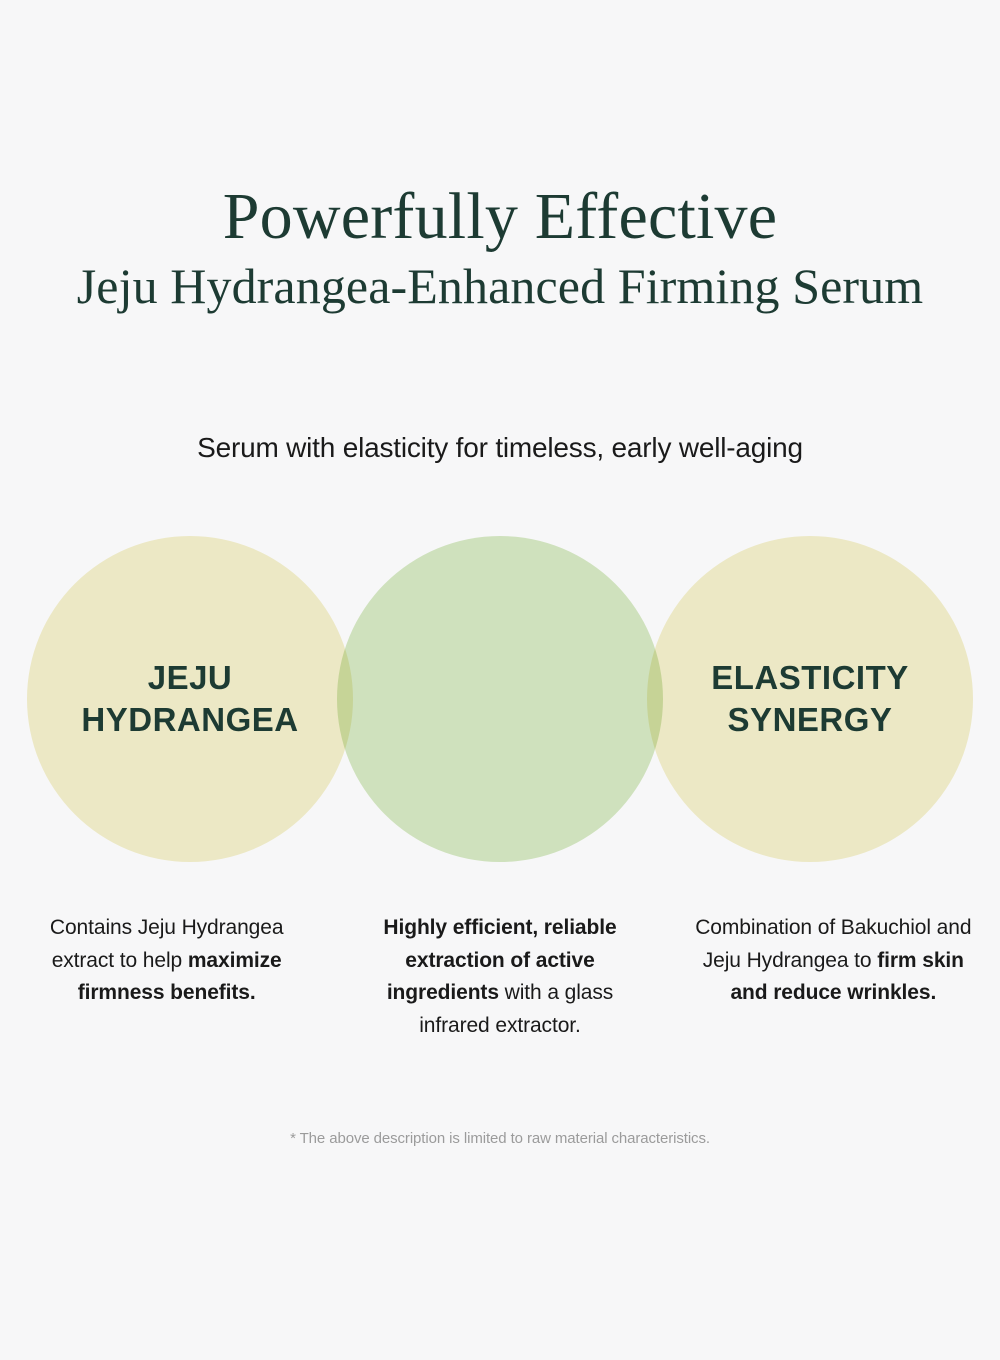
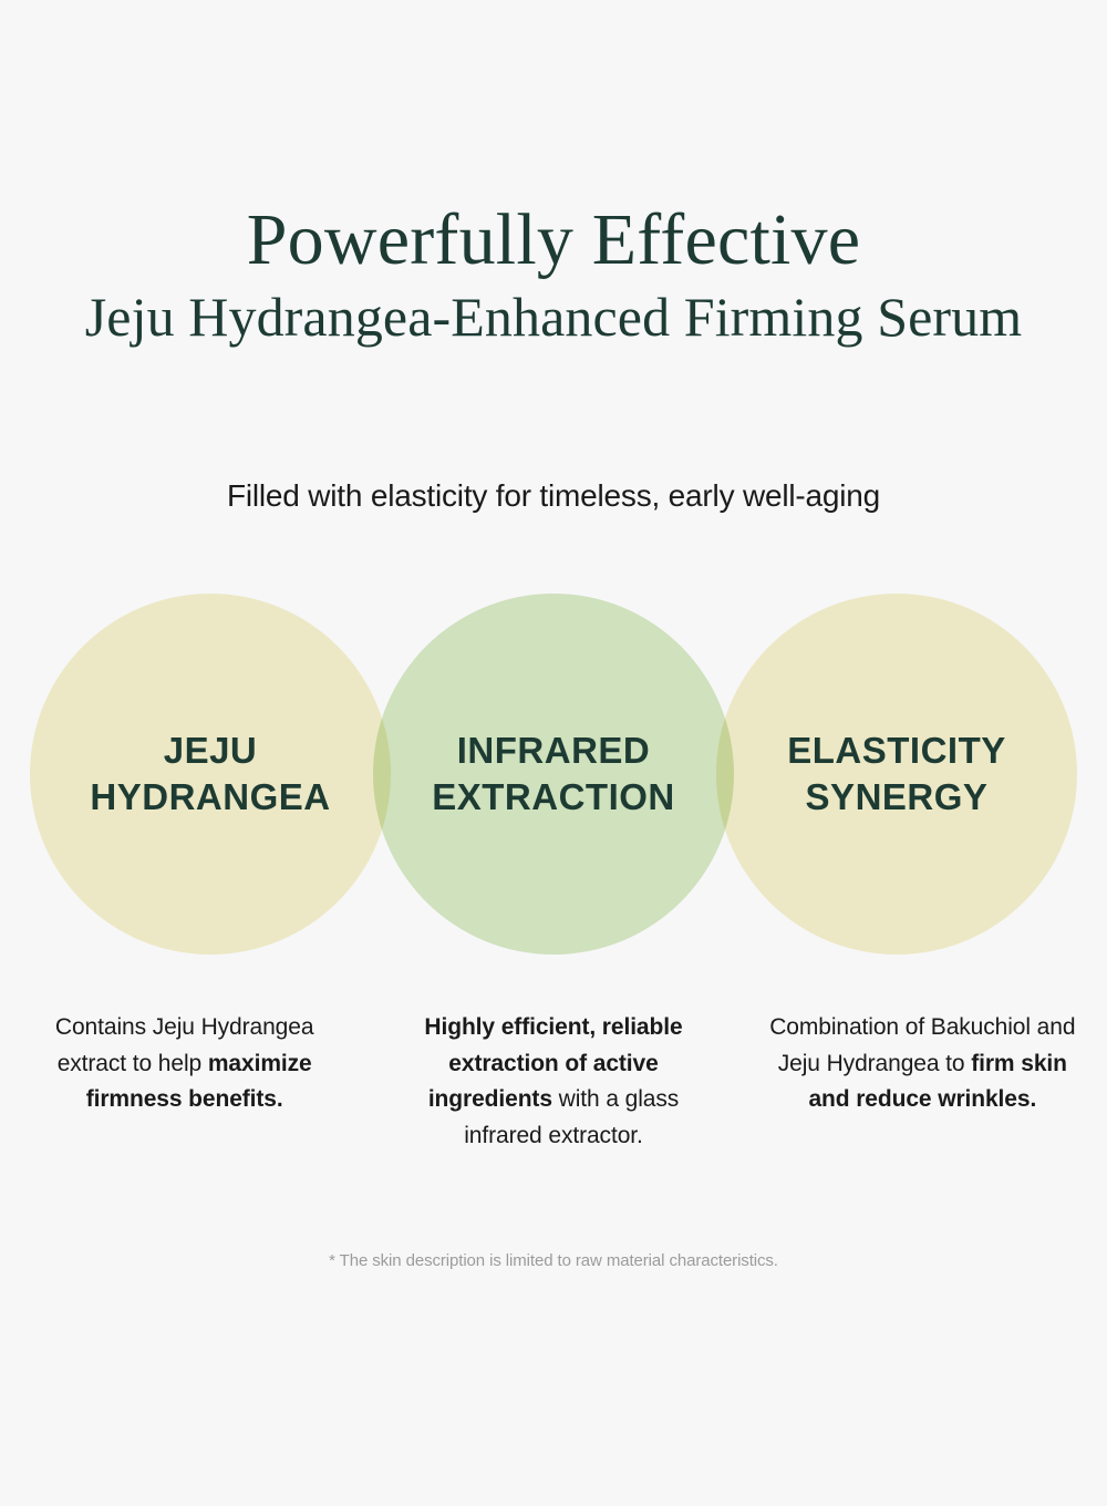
  Powerfully Effective
  Jeju Hydrangea-Enhanced Firming Serum
- Serum with elasticity for timeless, early well-aging
+ Filled with elasticity for timeless, early well-aging
  JEJU
  HYDRANGEA
+ INFRARED
+ EXTRACTION
  ELASTICITY
  SYNERGY
  Contains Jeju Hydrangea extract to help maximize firmness benefits.
  Highly efficient, reliable extraction of active ingredients with a glass infrared extractor.
  Combination of Bakuchiol and Jeju Hydrangea to firm skin and reduce wrinkles.
- * The above description is limited to raw material characteristics.
+ * The skin description is limited to raw material characteristics.
